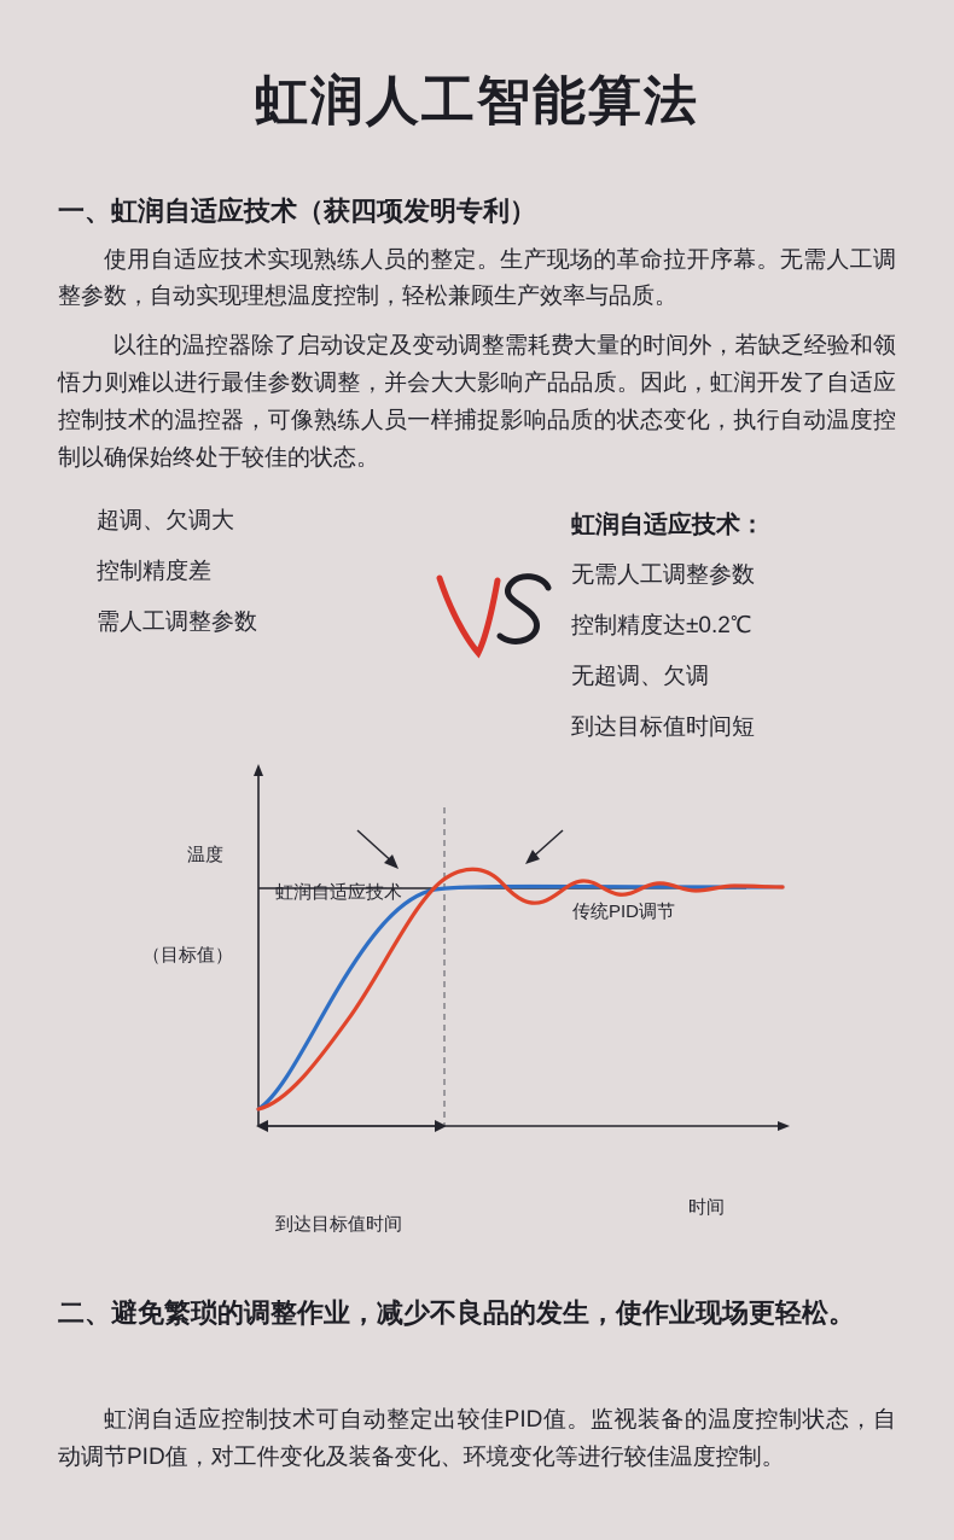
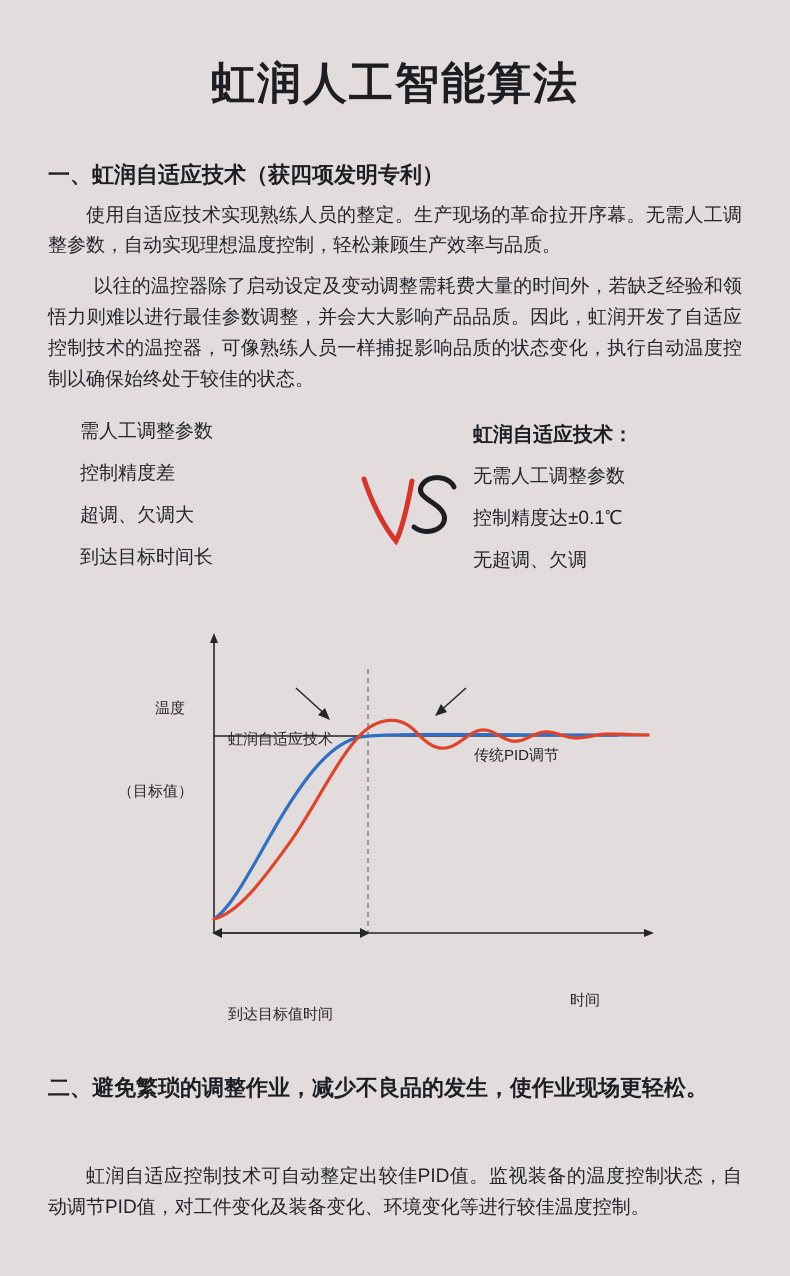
  虹润人工智能算法
  一、虹润自适应技术（获四项发明专利）
  使用自适应技术实现熟练人员的整定。生产现场的革命拉开序幕。无需人工调整参数，自动实现理想温度控制，轻松兼顾生产效率与品质。
  以往的温控器除了启动设定及变动调整需耗费大量的时间外，若缺乏经验和领悟力则难以进行最佳参数调整，并会大大影响产品品质。因此，虹润开发了自适应控制技术的温控器，可像熟练人员一样捕捉影响品质的状态变化，执行自动温度控制以确保始终处于较佳的状态。
- 超调、欠调大
+ 需人工调整参数
  控制精度差
- 需人工调整参数
+ 超调、欠调大
+ 到达目标时间长
  虹润自适应技术：
  无需人工调整参数
- 控制精度达±0.2℃
+ 控制精度达±0.1℃
  无超调、欠调
- 到达目标值时间短
  温度
  时间
  （目标值）
  虹润自适应技术
  传统PID调节
  到达目标值时间
  二、避免繁琐的调整作业，减少不良品的发生，使作业现场更轻松。
  虹润自适应控制技术可自动整定出较佳PID值。监视装备的温度控制状态，自动调节PID值，对工件变化及装备变化、环境变化等进行较佳温度控制。
